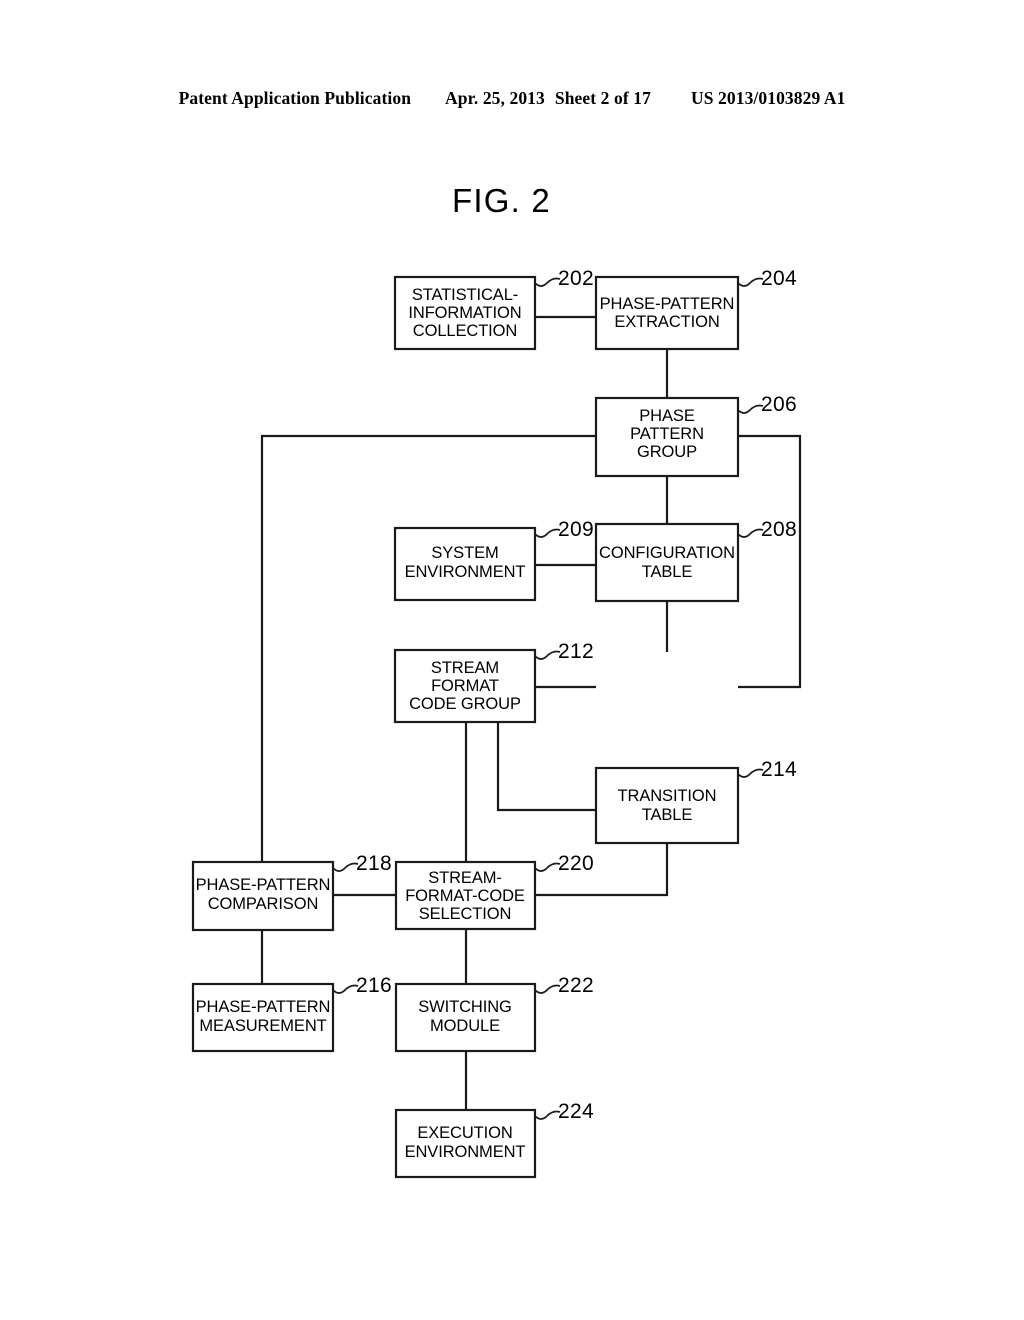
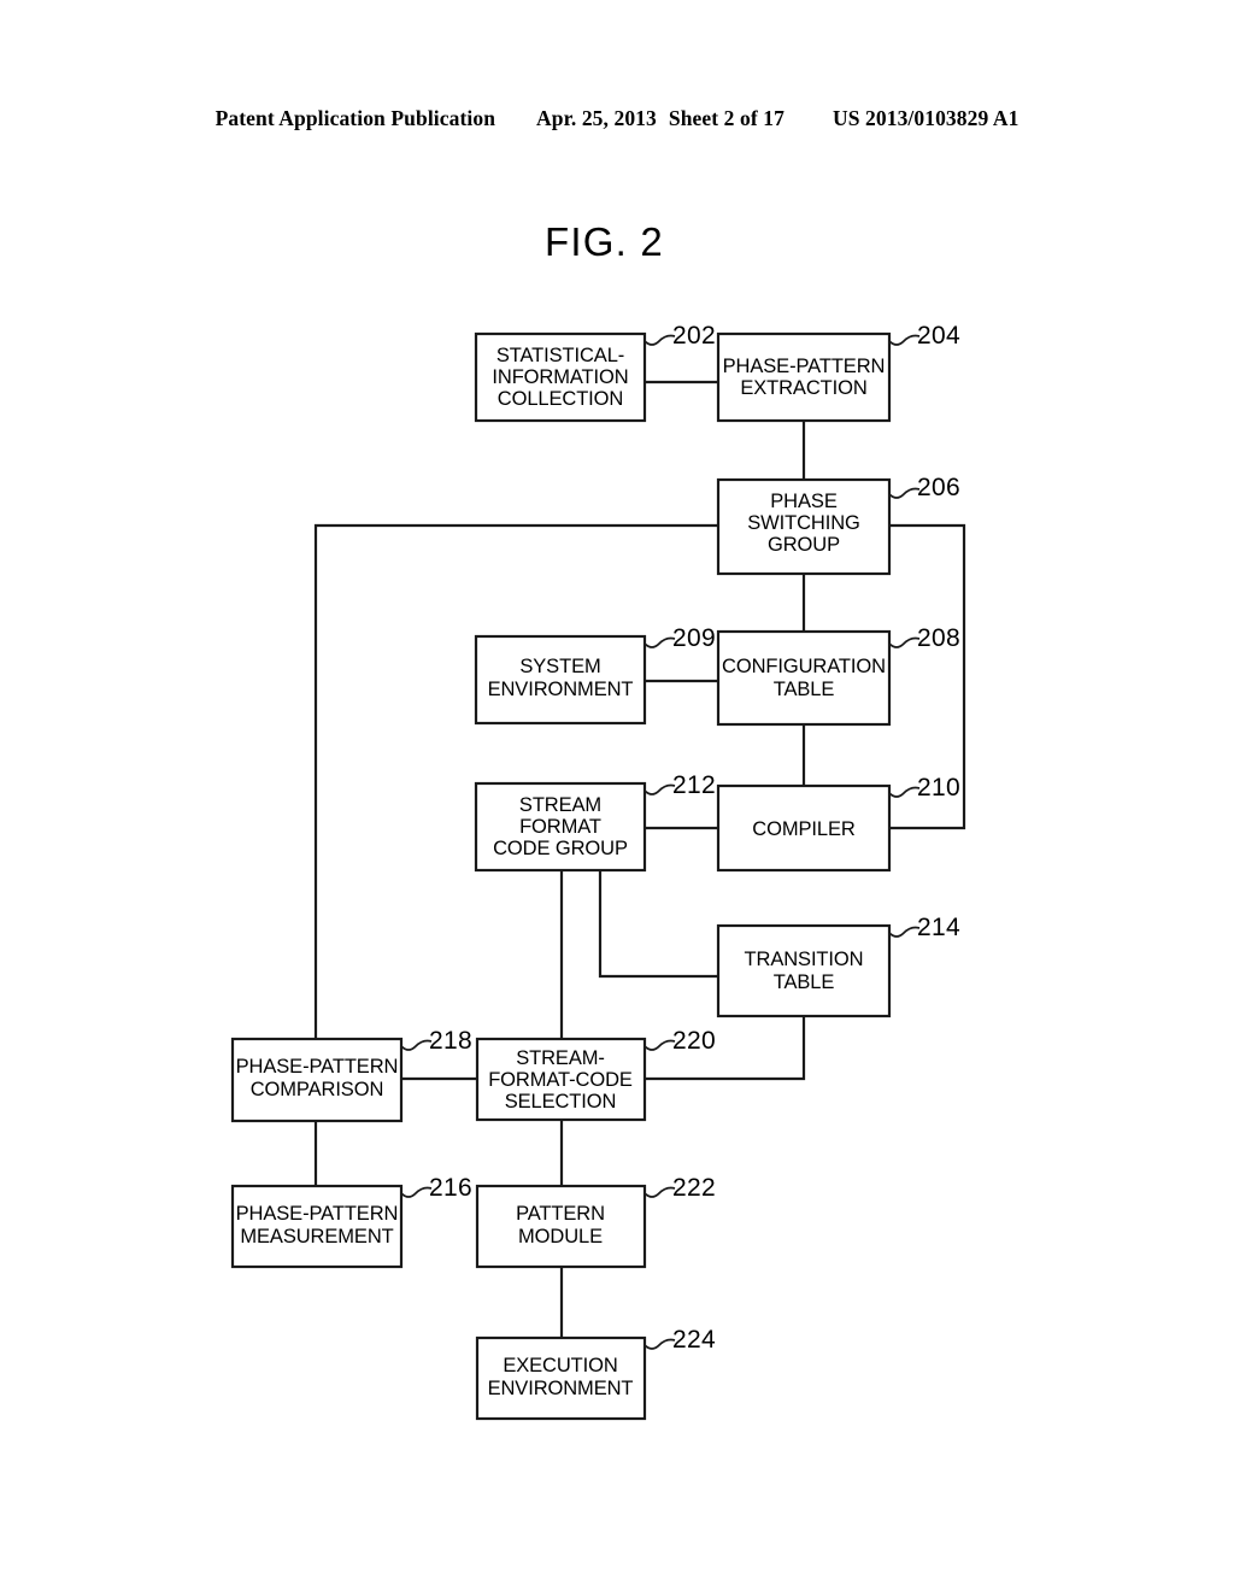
  Patent Application Publication Apr. 25, 2013 Sheet 2 of 17 US 2013/0103829 A1
  FIG. 2
  STATISTICAL-
  INFORMATION
  COLLECTION
  202
  PHASE-PATTERN
  EXTRACTION
  204
  PHASE
- PATTERN
+ SWITCHING
  GROUP
  206
  SYSTEM
  ENVIRONMENT
  209
  CONFIGURATION
  TABLE
  208
  STREAM
  FORMAT
  CODE GROUP
  212
+ COMPILER
+ 210
  TRANSITION
  TABLE
  214
  PHASE-PATTERN
  COMPARISON
  218
  STREAM-
  FORMAT-CODE
  SELECTION
  220
  PHASE-PATTERN
  MEASUREMENT
  216
- SWITCHING
+ PATTERN
  MODULE
  222
  EXECUTION
  ENVIRONMENT
  224
